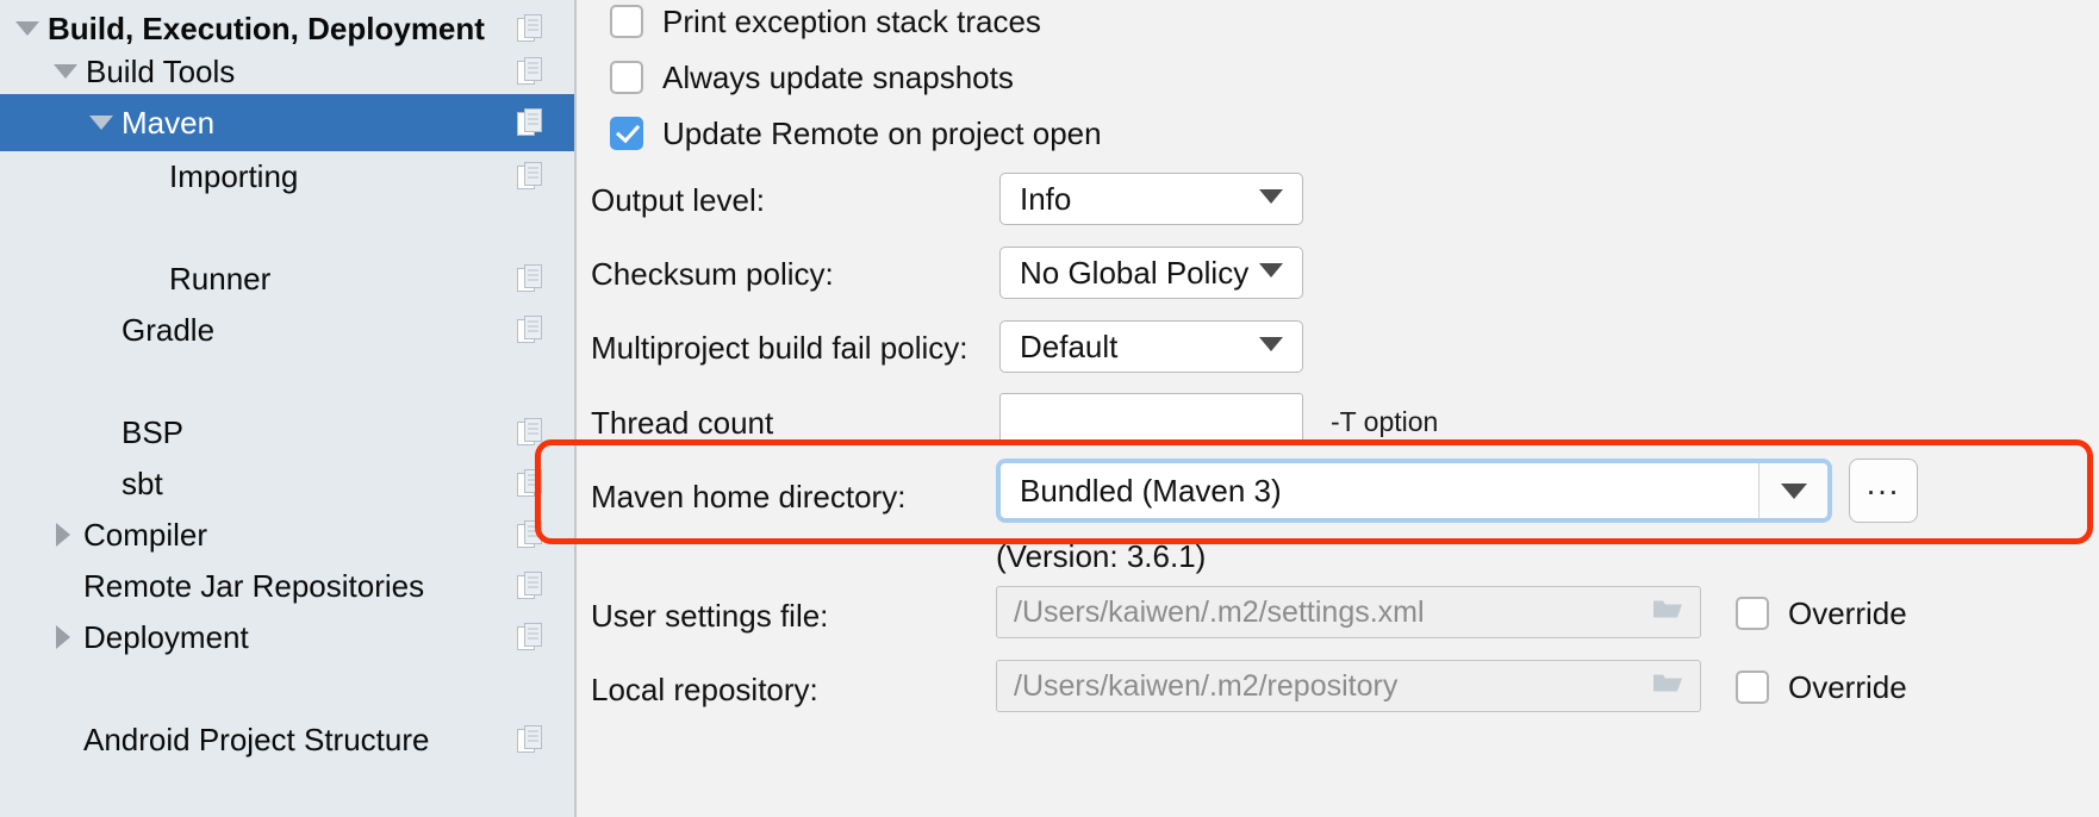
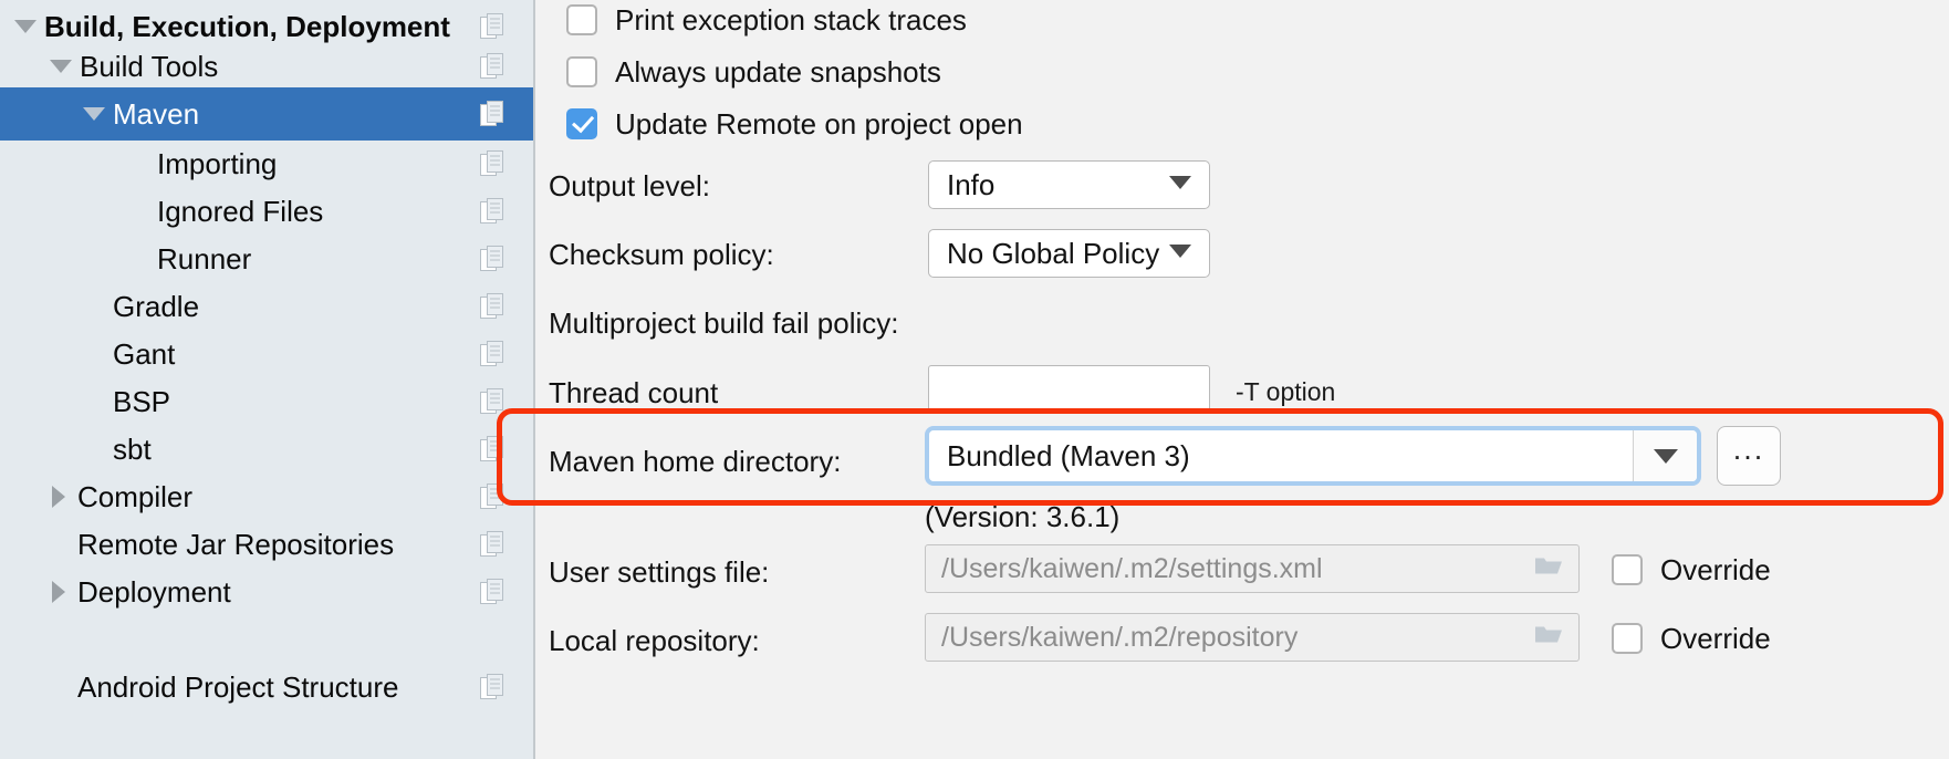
  Build, Execution, Deployment
  Build Tools
  Maven
  Importing
+ Ignored Files
  Runner
  Gradle
+ Gant
  BSP
  sbt
  Compiler
  Remote Jar Repositories
  Deployment
  Android Project Structure
  Print exception stack traces
  Always update snapshots
  Update Remote on project open
  Output level:
  Info
  Checksum policy:
  No Global Policy
  Multiproject build fail policy:
- Default
  Thread count
  -T option
  Maven home directory:
  Bundled (Maven 3)
  ...
  (Version: 3.6.1)
  User settings file:
  /Users/kaiwen/.m2/settings.xml
  Override
  Local repository:
  /Users/kaiwen/.m2/repository
  Override
